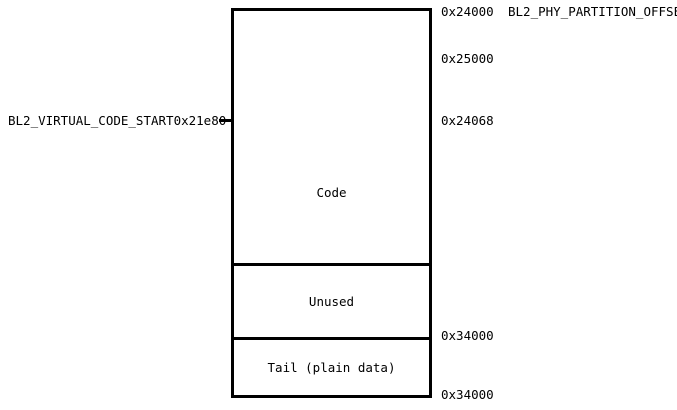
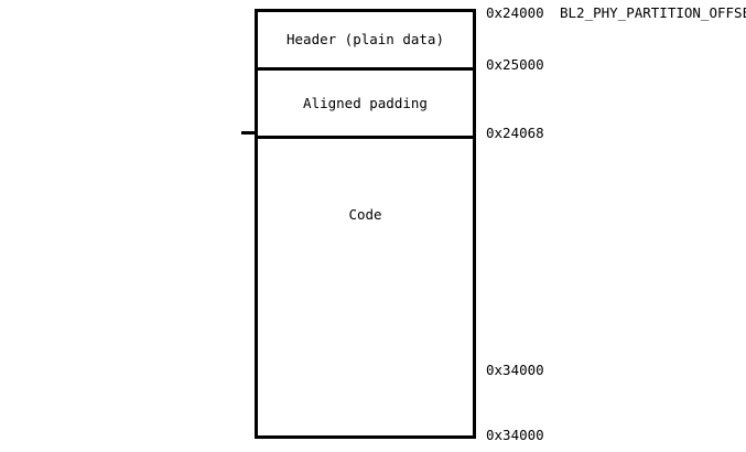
+ Header (plain data)
+ Aligned padding
  Code
- Unused
- Tail (plain data)
- BL2_VIRTUAL_CODE_START
- 0x21e80
  0x24000
  0x25000
  0x24068
  0x34000
  0x34000
  BL2_PHY_PARTITION_OFFS
